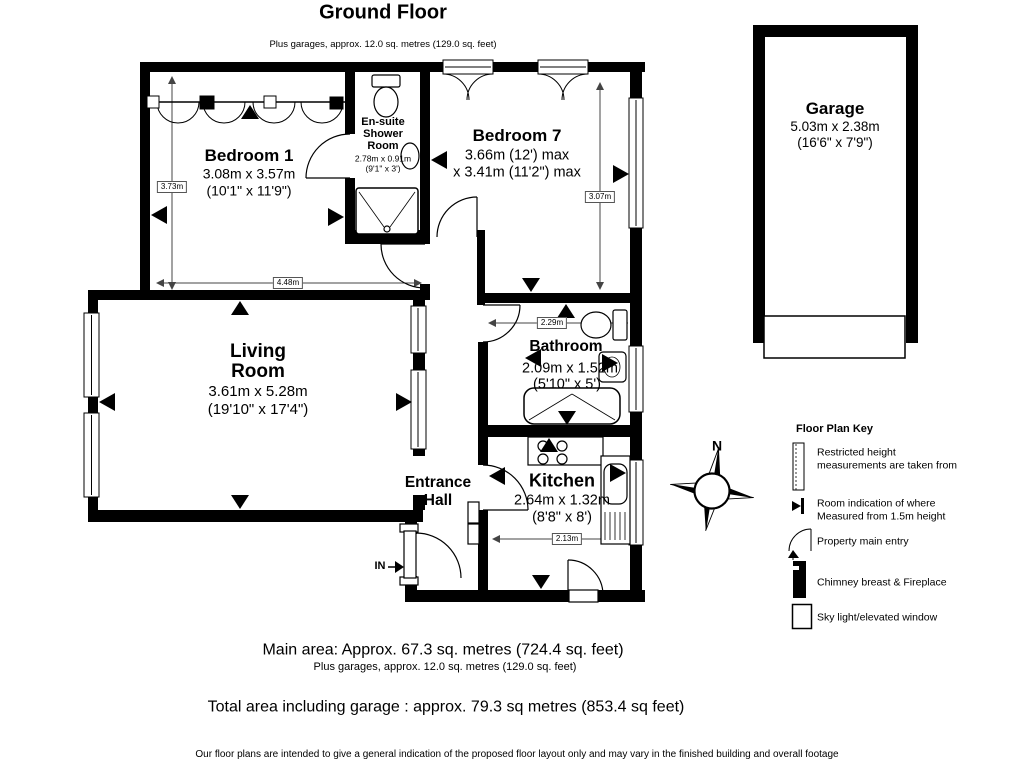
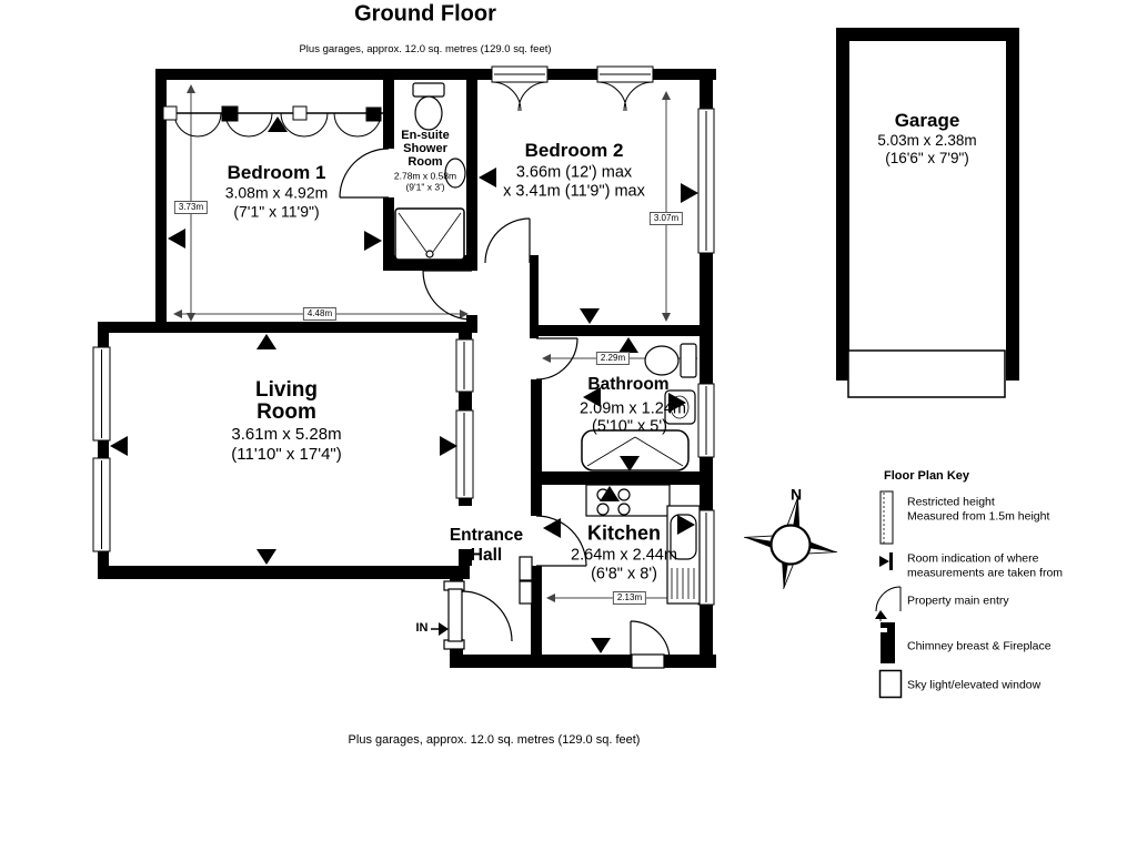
  Ground Floor
  Plus garages, approx. 12.0 sq. metres (129.0 sq. feet)
  Bedroom 1
- 3.08m x 3.57m
+ 3.08m x 4.92m
- (10'1" x 11'9")
+ (7'1" x 11'9")
  En-suite
  Shower
  Room
- 2.78m x 0.91m
+ 2.78m x 0.58m
  (9'1" x 3')
- Bedroom 7
+ Bedroom 2
  3.66m (12') max
- x 3.41m (11'2") max
+ x 3.41m (11'9") max
  Living
  Room
  3.61m x 5.28m
- (19'10" x 17'4")
+ (11'10" x 17'4")
  Bathroom
- 2.09m x 1.52m
+ 2.09m x 1.24m
  (5'10" x 5')
  Entrance
  Hall
  Kitchen
- 2.64m x 1.32m
+ 2.64m x 2.44m
- (8'8" x 8')
+ (6'8" x 8')
  Garage
  5.03m x 2.38m
  (16'6" x 7'9")
  IN
  N
  3.73m
  4.48m
  3.07m
  2.29m
  2.13m
  Floor Plan Key
  Restricted height
- measurements are taken from
+ Measured from 1.5m height
  Room indication of where
- Measured from 1.5m height
+ measurements are taken from
  Property main entry
  Chimney breast & Fireplace
  Sky light/elevated window
- Main area: Approx. 67.3 sq. metres (724.4 sq. feet)
  Plus garages, approx. 12.0 sq. metres (129.0 sq. feet)
- Total area including garage : approx. 79.3 sq metres (853.4 sq feet)
- Our floor plans are intended to give a general indication of the proposed floor layout only and may vary in the finished building and overall footage
